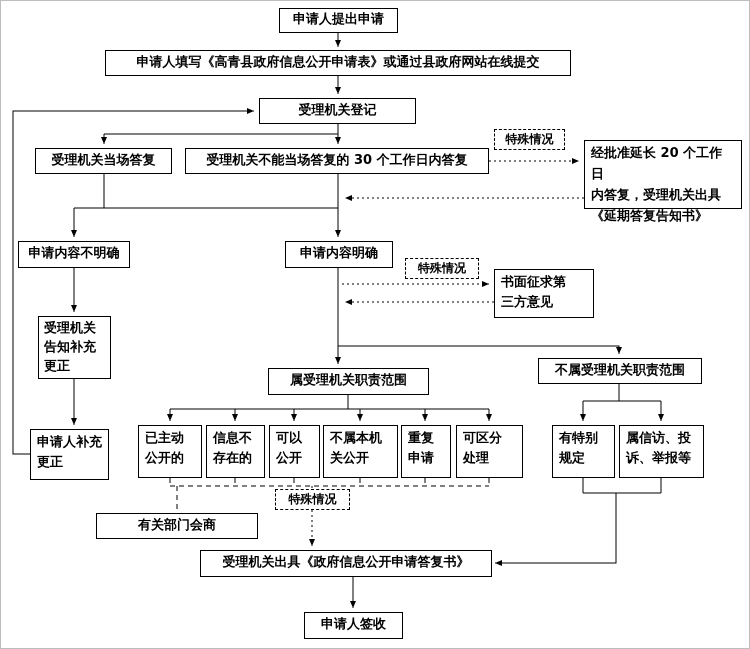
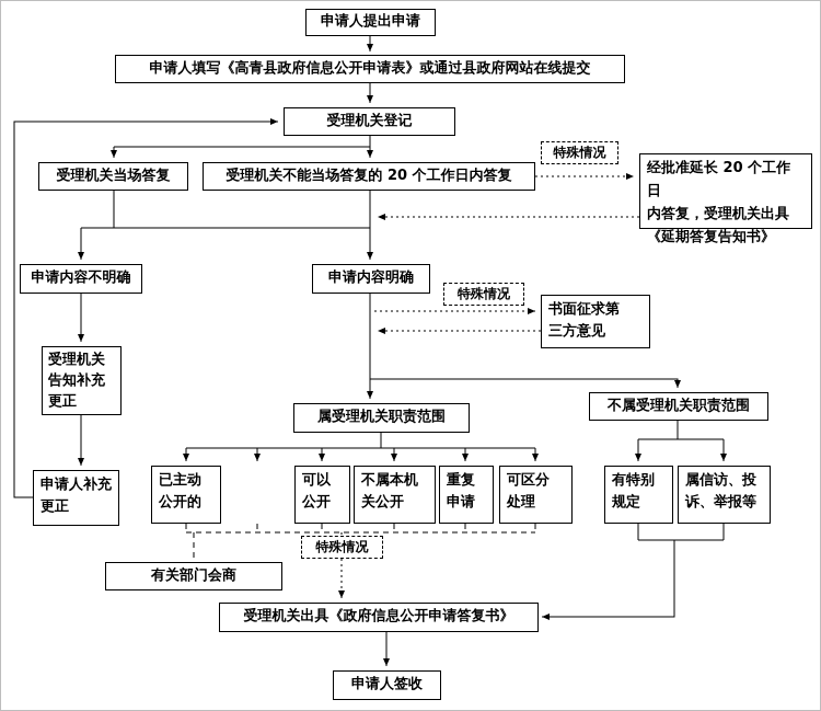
  申请人提出申请
  申请人填写《高青县政府信息公开申请表》或通过县政府网站在线提交
  受理机关登记
  受理机关当场答复
- 受理机关不能当场答复的 30 个工作日内答复
+ 受理机关不能当场答复的 20 个工作日内答复
  特殊情况
  经批准延长 20 个工作日
  内答复，受理机关出具
  《延期答复告知书》
  申请内容不明确
  申请内容明确
  特殊情况
  书面征求第
  三方意见
  受理机关
  告知补充
  更正
  属受理机关职责范围
  不属受理机关职责范围
  申请人补充
  更正
  已主动
  公开的
- 信息不
- 存在的
  可以
  公开
  不属本机
  关公开
  重复
  申请
  可区分
  处理
  有特别
  规定
  属信访、投
  诉、举报等
  特殊情况
  有关部门会商
  受理机关出具《政府信息公开申请答复书》
  申请人签收
